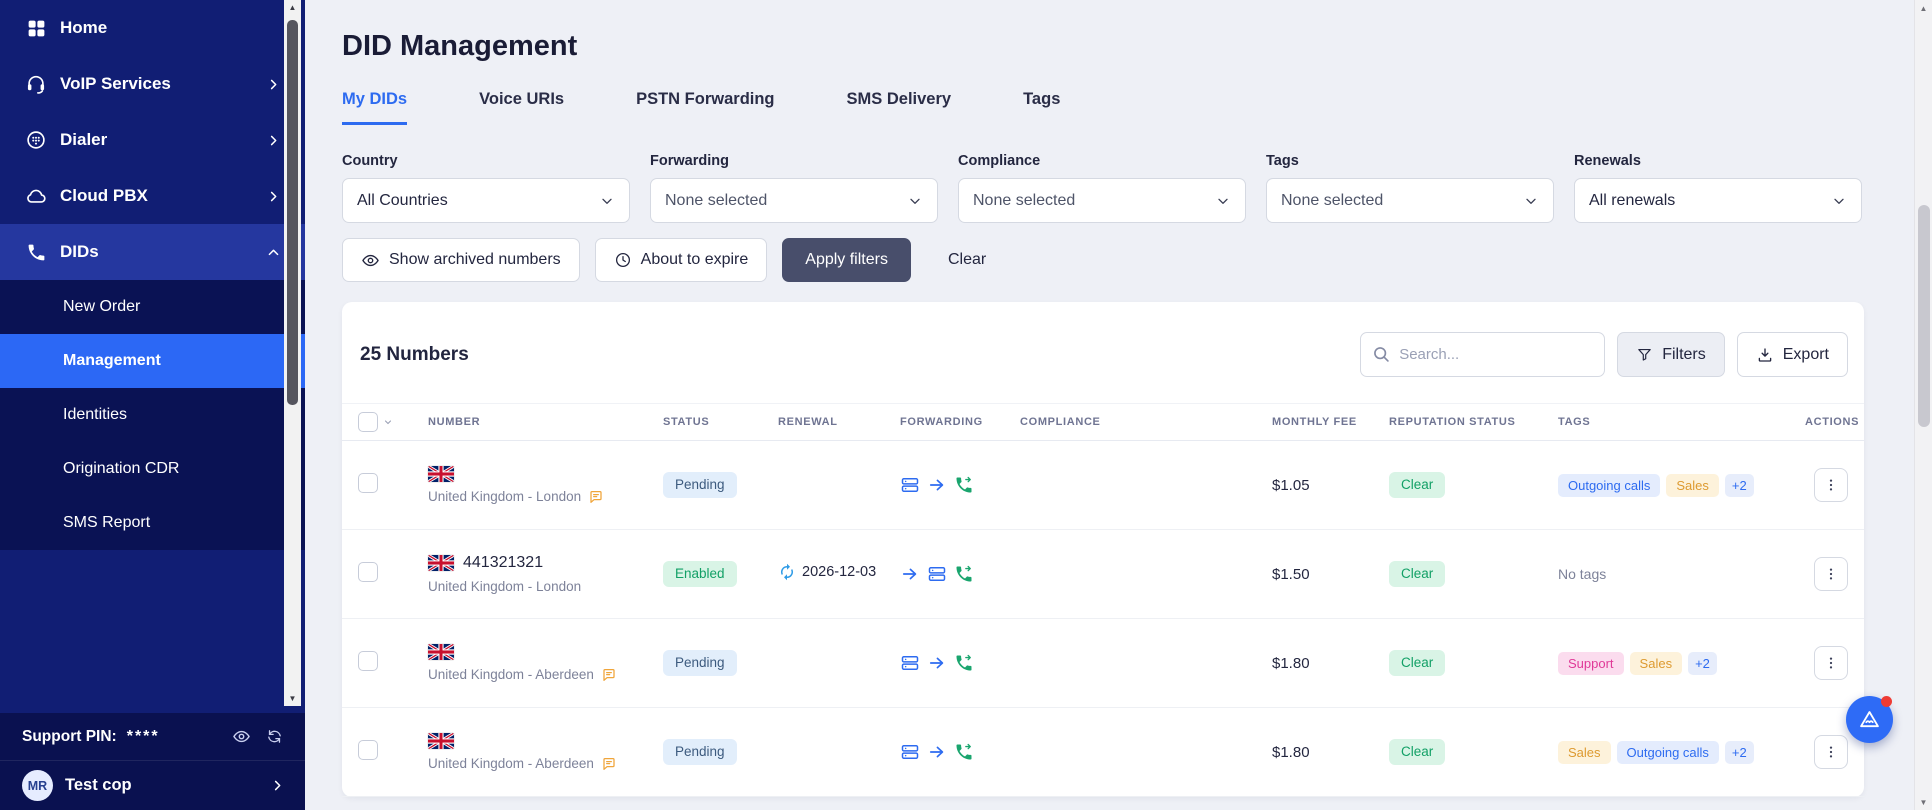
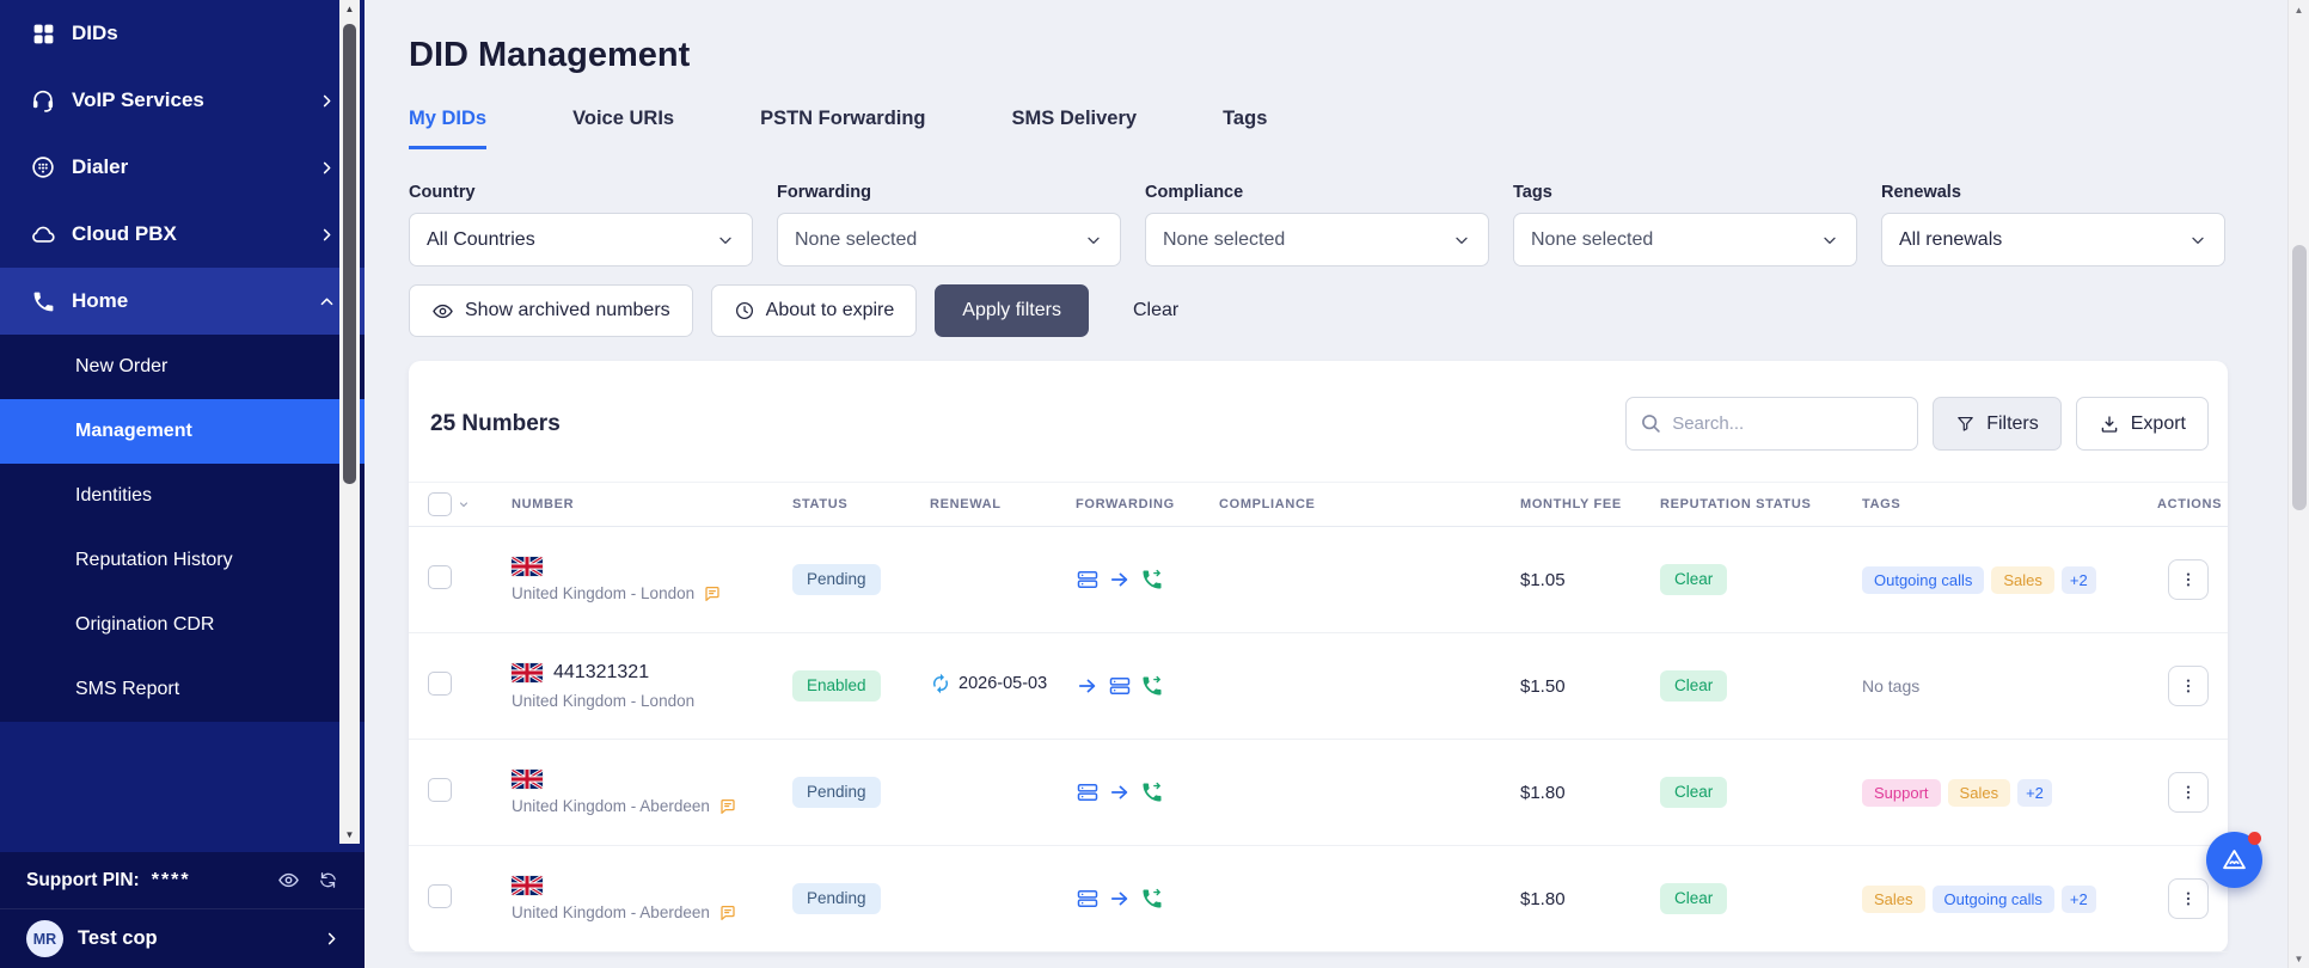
- Home
+ DIDs
  VoIP Services
  Dialer
  Cloud PBX
- DIDs
+ Home
  New Order
  Management
  Identities
+ Reputation History
  Origination CDR
  SMS Report
  Support PIN:
  ****
  MR
  Test cop
  ▲
  ▼
  DID Management
  My DIDs
  Voice URIs
  PSTN Forwarding
  SMS Delivery
  Tags
  Country
  All Countries
  Forwarding
  None selected
  Compliance
  None selected
  Tags
  None selected
  Renewals
  All renewals
  Show archived numbers
  About to expire
  Apply filters
  Clear
  25 Numbers
  Search...
  Filters
  Export
  NUMBER
  STATUS
  RENEWAL
  FORWARDING
  COMPLIANCE
  MONTHLY FEE
  REPUTATION STATUS
  TAGS
  ACTIONS
  United Kingdom - London
  Pending
  $1.05
  Clear
  Outgoing calls
  Sales
  +2
  441321321
  United Kingdom - London
  Enabled
- 2026-12-03
+ 2026-05-03
  $1.50
  Clear
  No tags
  United Kingdom - Aberdeen
  Pending
  $1.80
  Clear
  Support
  Sales
  +2
  United Kingdom - Aberdeen
  Pending
  $1.80
  Clear
  Sales
  Outgoing calls
  +2
  ▲
  ▼
